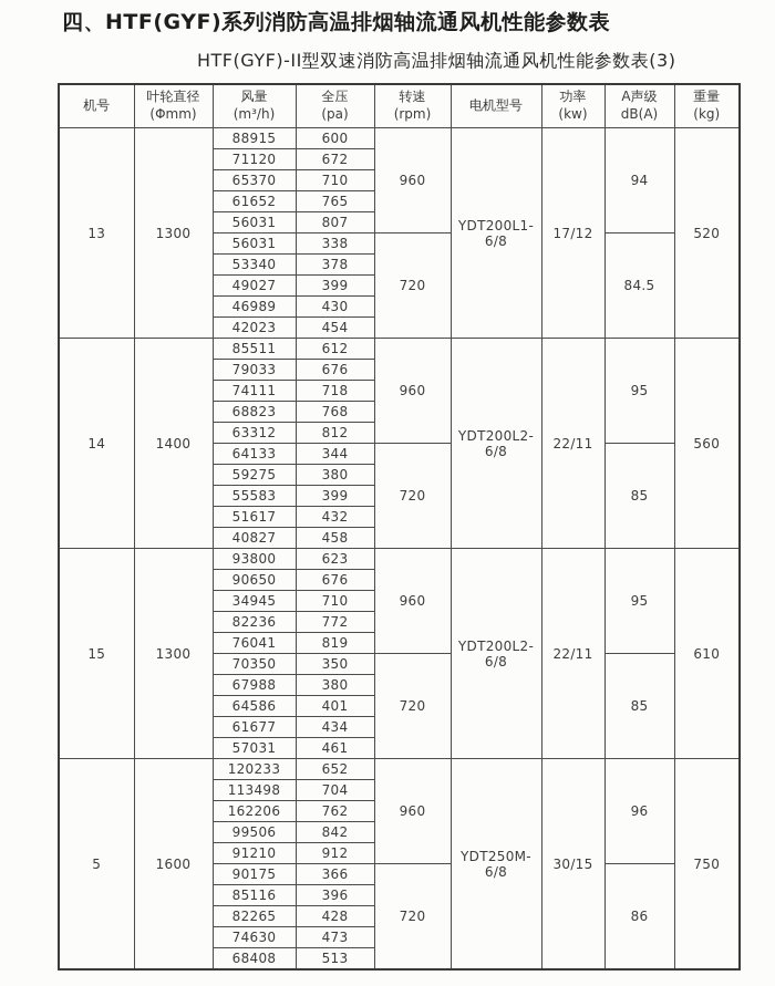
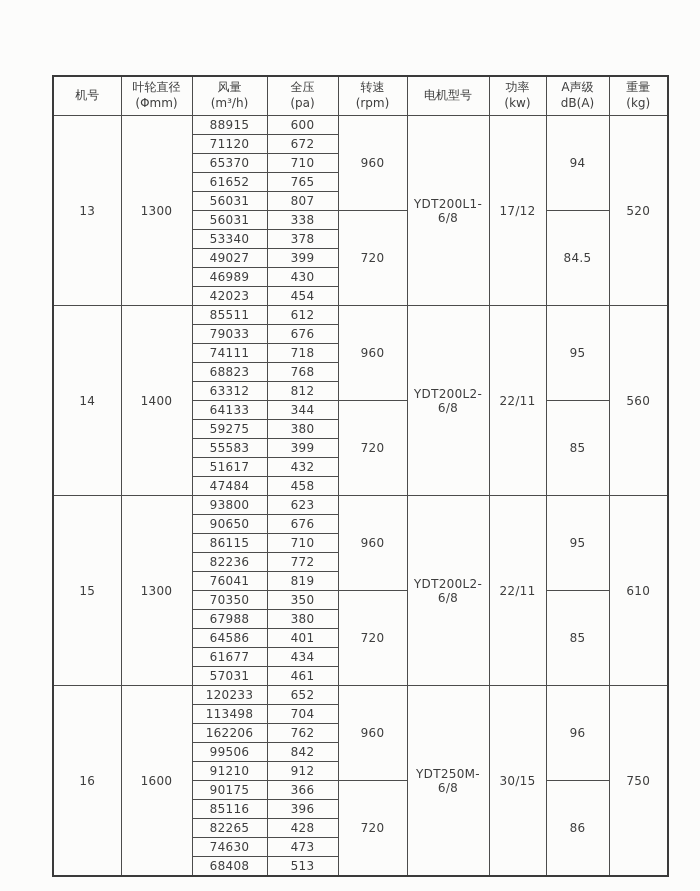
- 四、HTF(GYF)系列消防高温排烟轴流通风机性能参数表
- HTF(GYF)-II型双速消防高温排烟轴流通风机性能参数表(3)
  机号	叶轮直径(Φmm)	风量(m³/h)	全压(pa)	转速(rpm)	电机型号	功率(kw)	A声级dB(A)	重量(kg)
  13	1300	88915	600	960	YDT200L1-6/8	17/12	94	520
  71120	672
  65370	710
  61652	765
  56031	807
  56031	338	720	84.5
  53340	378
  49027	399
  46989	430
  42023	454
  14	1400	85511	612	960	YDT200L2-6/8	22/11	95	560
  79033	676
  74111	718
  68823	768
  63312	812
  64133	344	720	85
  59275	380
  55583	399
  51617	432
- 40827	458
+ 47484	458
  15	1300	93800	623	960	YDT200L2-6/8	22/11	95	610
  90650	676
- 34945	710
+ 86115	710
  82236	772
  76041	819
  70350	350	720	85
  67988	380
  64586	401
  61677	434
  57031	461
- 5	1600	120233	652	960	YDT250M-6/8	30/15	96	750
+ 16	1600	120233	652	960	YDT250M-6/8	30/15	96	750
  113498	704
  162206	762
  99506	842
  91210	912
  90175	366	720	86
  85116	396
  82265	428
  74630	473
  68408	513
